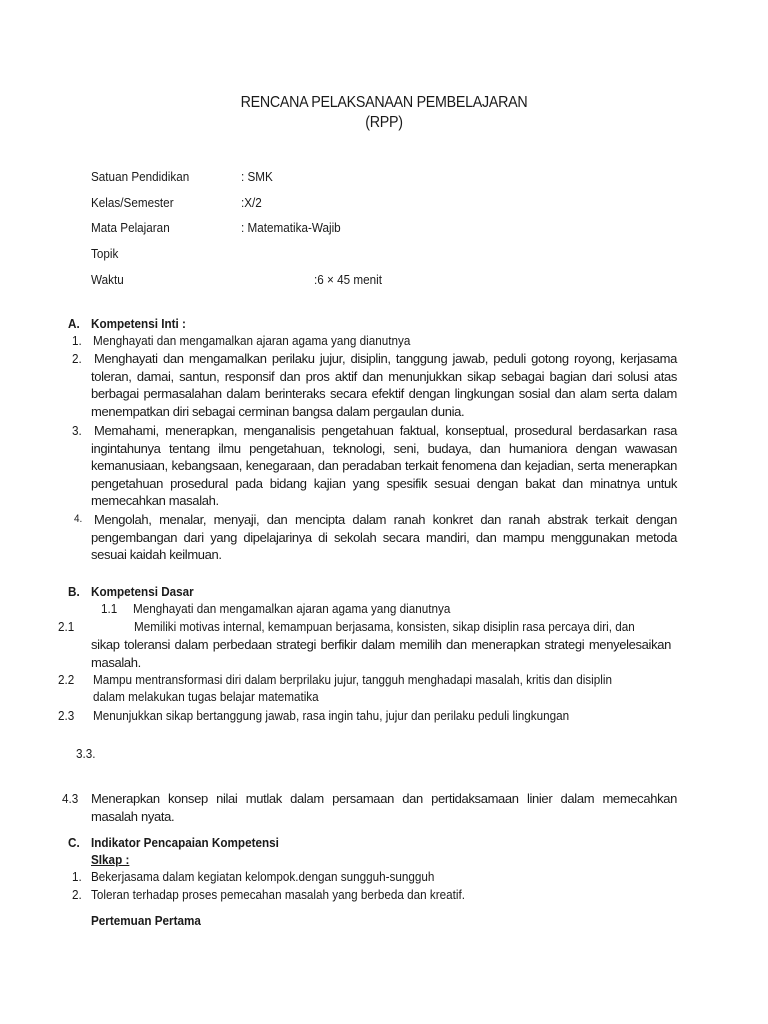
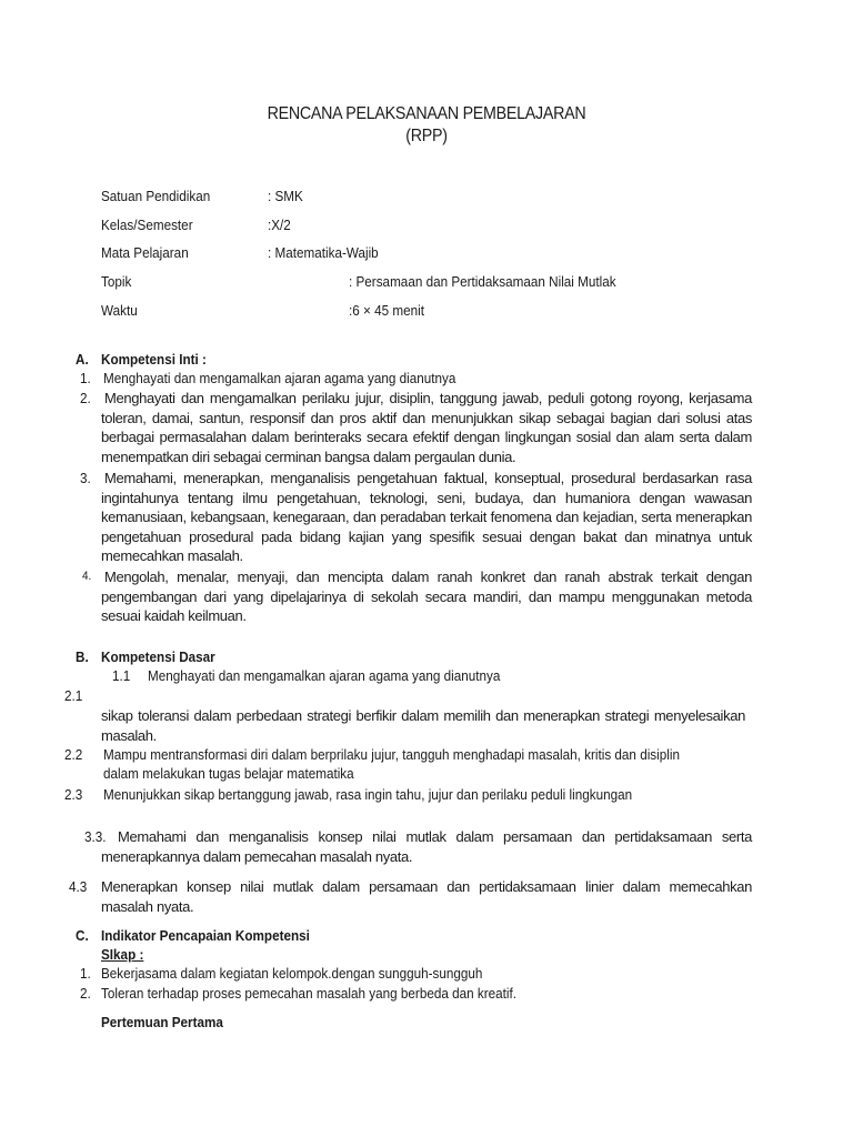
  RENCANA PELAKSANAAN PEMBELAJARAN
  (RPP)
  Satuan Pendidikan
  : SMK
  Kelas/Semester
  :X/2
  Mata Pelajaran
  : Matematika-Wajib
  Topik
+ : Persamaan dan Pertidaksamaan Nilai Mutlak
  Waktu
  :6 × 45 menit
  A.
  Kompetensi Inti :
  1.
  Menghayati dan mengamalkan ajaran agama yang dianutnya
  2.
  Menghayati dan mengamalkan perilaku jujur, disiplin, tanggung jawab, peduli gotong royong, kerjasama toleran, damai, santun, responsif dan pros aktif dan menunjukkan sikap sebagai bagian dari solusi atas berbagai permasalahan dalam berinteraks secara efektif dengan lingkungan sosial dan alam serta dalam menempatkan diri sebagai cerminan bangsa dalam pergaulan dunia.
  3.
  Memahami, menerapkan, menganalisis pengetahuan faktual, konseptual, prosedural berdasarkan rasa ingintahunya tentang ilmu pengetahuan, teknologi, seni, budaya, dan humaniora dengan wawasan kemanusiaan, kebangsaan, kenegaraan, dan peradaban terkait fenomena dan kejadian, serta menerapkan pengetahuan prosedural pada bidang kajian yang spesifik sesuai dengan bakat dan minatnya untuk memecahkan masalah.
  4.
  Mengolah, menalar, menyaji, dan mencipta dalam ranah konkret dan ranah abstrak terkait dengan pengembangan dari yang dipelajarinya di sekolah secara mandiri, dan mampu menggunakan metoda sesuai kaidah keilmuan.
  B.
  Kompetensi Dasar
  1.1
  Menghayati dan mengamalkan ajaran agama yang dianutnya
  2.1
- Memiliki motivas internal, kemampuan berjasama, konsisten, sikap disiplin rasa percaya diri, dan
  sikap toleransi dalam perbedaan strategi berfikir dalam memilih dan menerapkan strategi menyelesaikan masalah.
  2.2
  Mampu mentransformasi diri dalam berprilaku jujur, tangguh menghadapi masalah, kritis dan disiplin
  dalam melakukan tugas belajar matematika
  2.3
  Menunjukkan sikap bertanggung jawab, rasa ingin tahu, jujur dan perilaku peduli lingkungan
  3.3.
+ Memahami dan menganalisis konsep nilai mutlak dalam persamaan dan pertidaksamaan serta menerapkannya dalam pemecahan masalah nyata.
  4.3
  Menerapkan konsep nilai mutlak dalam persamaan dan pertidaksamaan linier dalam memecahkan masalah nyata.
  C.
  Indikator Pencapaian Kompetensi
  SIkap :
  1.
  Bekerjasama dalam kegiatan kelompok.dengan sungguh-sungguh
  2.
  Toleran terhadap proses pemecahan masalah yang berbeda dan kreatif.
  Pertemuan Pertama
